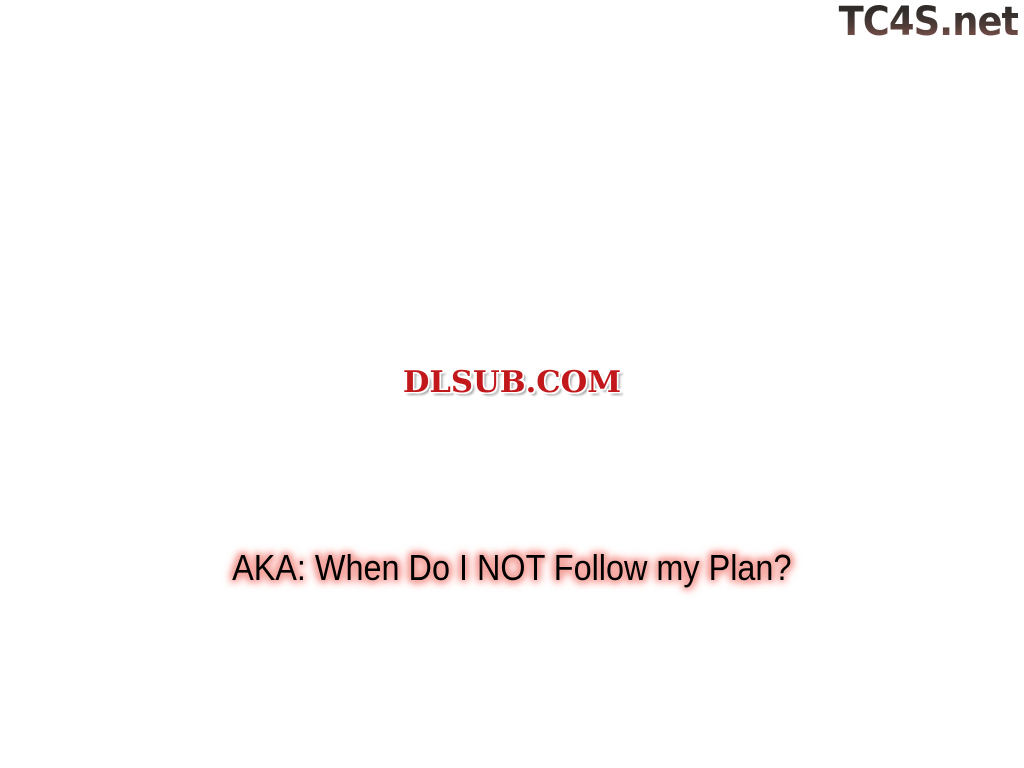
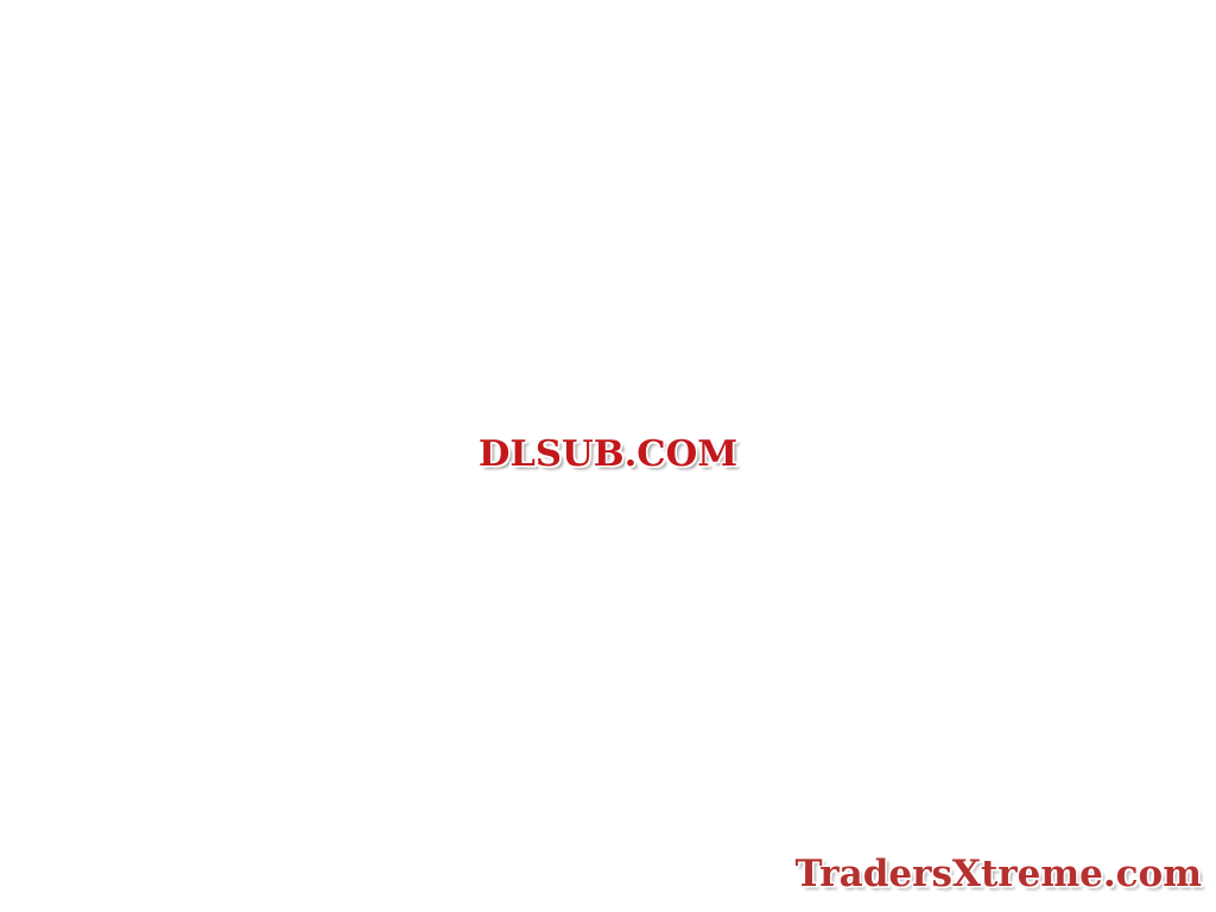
- TC4S.net
- AKA: When Do I NOT Follow my Plan?
  DLSUB.COM
+ TradersXtreme.com
